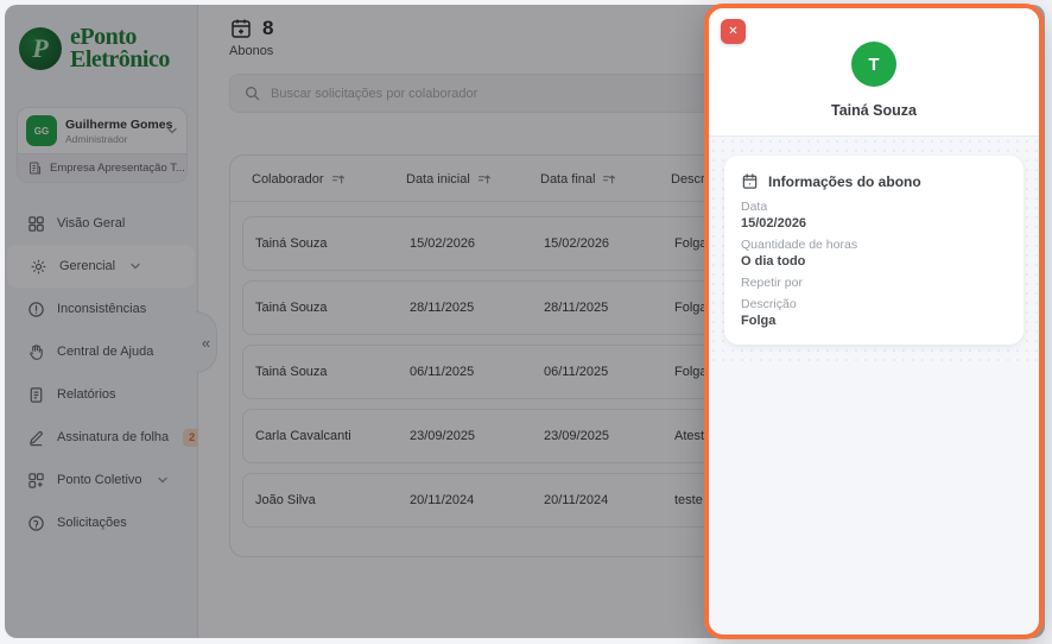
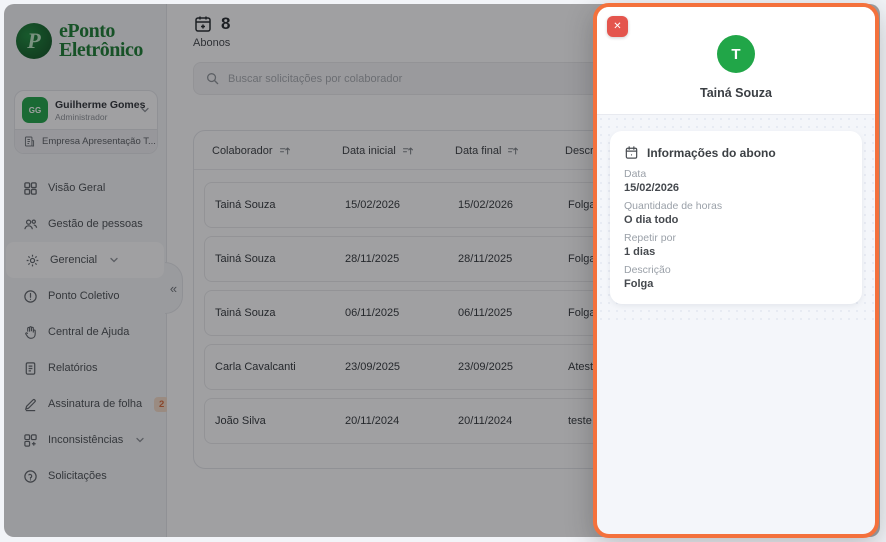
  P
  ePonto
  Eletrônico
  GG
  Guilherme Gom
  Administrador
  Empresa Apresentação T...
  Visão Geral
+ Gestão de pessoas
  Gerencial
- Inconsistências
+ Ponto Coletivo
  Central de Ajuda
  Relatórios
  Assinatura de folha
  2
- Ponto Coletivo
+ Inconsistências
  Solicitações
  «
  8
  Abonos
  Buscar solicitações por colaborador
  Colaborador
  Data inicial
  Data final
  Tainá Souza
  15/02/2026
  15/02/2026
  Folg
  Tainá Souza
  28/11/2025
  28/11/2025
  Folg
  Tainá Souza
  06/11/2025
  06/11/2025
  Folg
  Carla Cavalcanti
  23/09/2025
  23/09/2025
  João Silva
  20/11/2024
  20/11/2024
  teste
  ✕
  T
  Tainá Souza
  Informações do abono
  Data
  15/02/2026
  Quantidade de horas
  O dia todo
  Repetir por
+ 1 dias
  Descrição
  Folga
